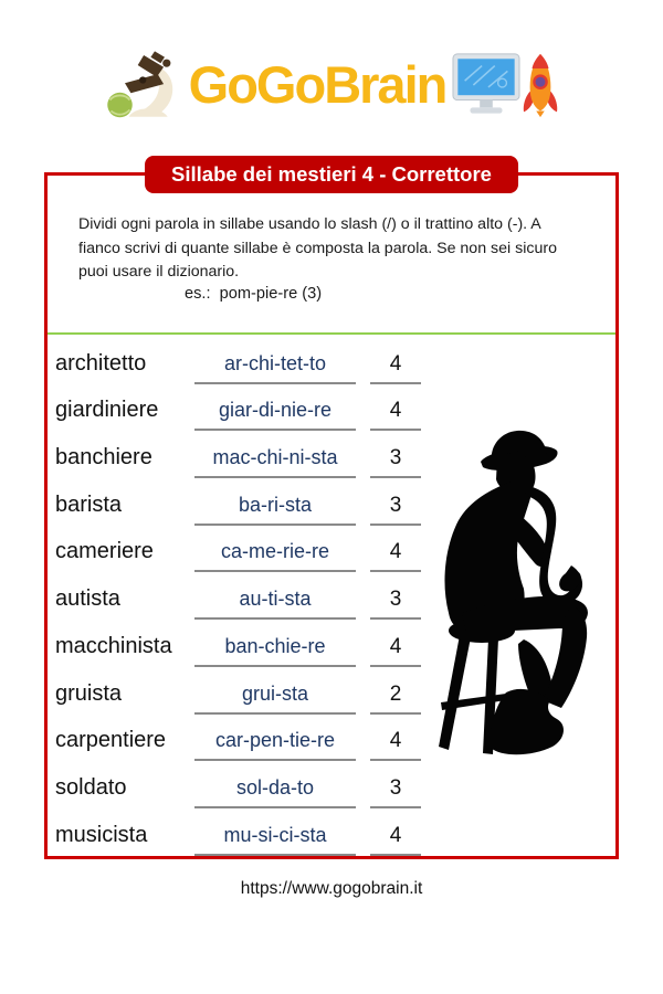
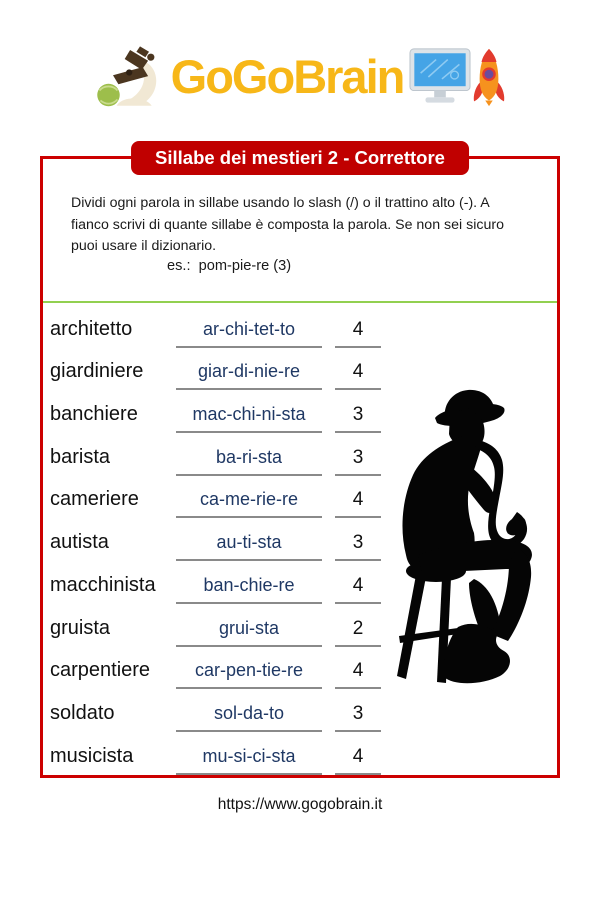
  GoGoBrain
- Sillabe dei mestieri 4 - Correttore
+ Sillabe dei mestieri 2 - Correttore
  Dividi ogni parola in sillabe usando lo slash (/) o il trattino alto (-). A
  fianco scrivi di quante sillabe è composta la parola. Se non sei sicuro
  puoi usare il dizionario.
  es.: pom-pie-re (3)
  architetto
  ar-chi-tet-to
  4
  giardiniere
  giar-di-nie-re
  4
  banchiere
  mac-chi-ni-sta
  3
  barista
  ba-ri-sta
  3
  cameriere
  ca-me-rie-re
  4
  autista
  au-ti-sta
  3
  macchinista
  ban-chie-re
  4
  gruista
  grui-sta
  2
  carpentiere
  car-pen-tie-re
  4
  soldato
  sol-da-to
  3
  musicista
  mu-si-ci-sta
  4
  https://www.gogobrain.it
